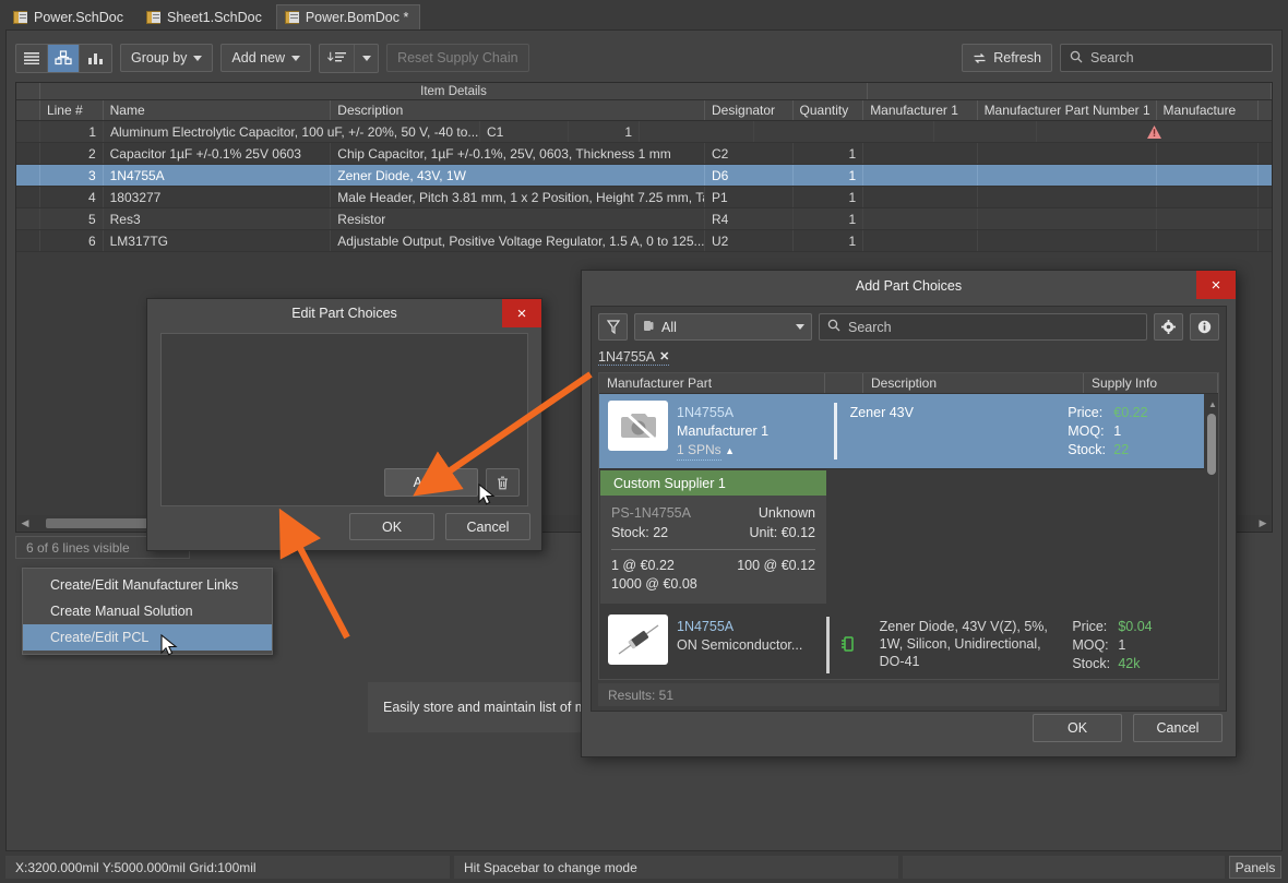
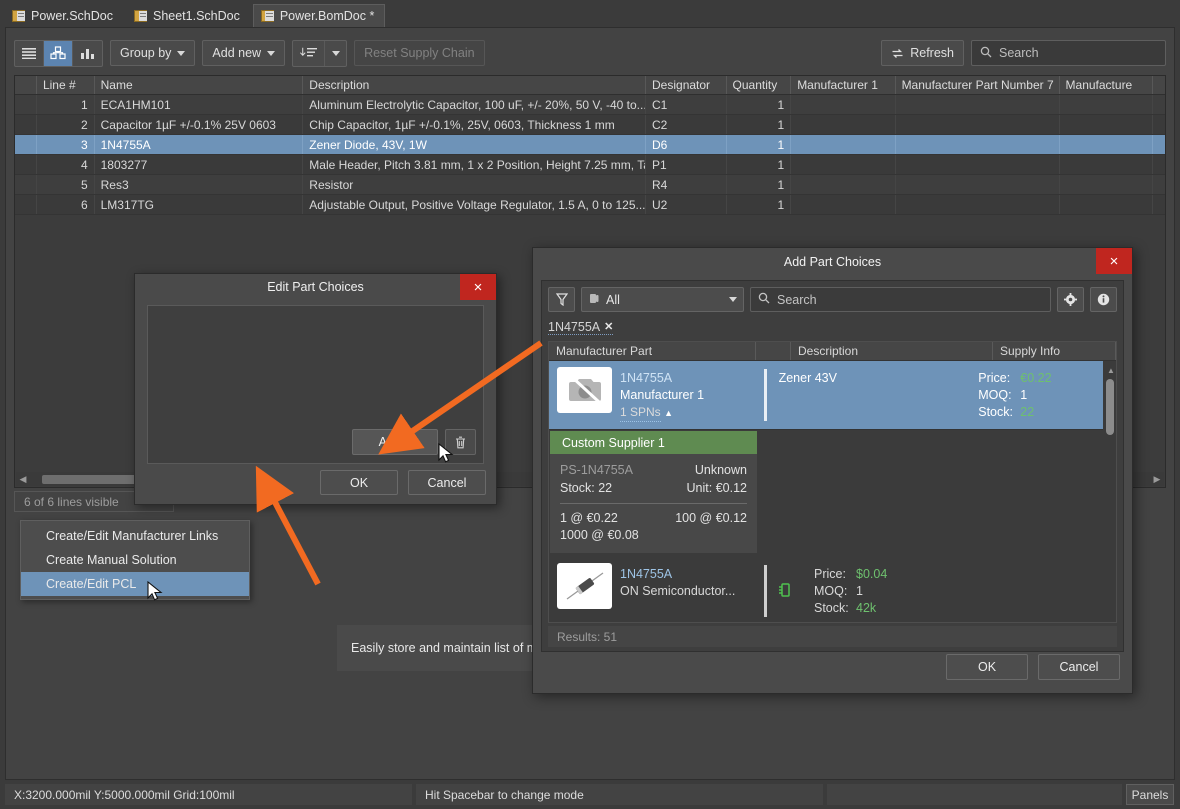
  Power.SchDoc
  Sheet1.SchDoc
  Power.BomDoc *
  Group by
  Add new
  Reset Supply Chain
  Refresh
  Search
- Item Details
  Line #
  Name
  Description
  Designator
  Quantity
  Manufacturer 1
- Manufacturer Part Number 1
+ Manufacturer Part Number 7
  Manufacture
  1
+ ECA1HM101
  Aluminum Electrolytic Capacitor, 100 uF, +/- 20%, 50 V, -40 to...
  C1
  1
  2
  Capacitor 1µF +/-0.1% 25V 0603
  Chip Capacitor, 1µF +/-0.1%, 25V, 0603, Thickness 1 mm
  C2
  1
  3
  1N4755A
  Zener Diode, 43V, 1W
  D6
  1
  4
  1803277
  Male Header, Pitch 3.81 mm, 1 x 2 Position, Height 7.25 mm, T
  P1
  1
  5
  Res3
  Resistor
  R4
  1
  6
  LM317TG
  Adjustable Output, Positive Voltage Regulator, 1.5 A, 0 to 125...
  U2
  1
  ◀
  ▶
  6 of 6 lines visible
  Easily store and maintain list of
  Create/Edit Manufacturer Links
  Create Manual Solution
  Create/Edit PCL
  Edit Part Choices
  ×
  Add...
  OK
  Cancel
  Add Part Choices
  ×
  All
  Search
  1N4755A
  ✕
  Manufacturer Part
  Description
  Supply Info
  1N4755A
  Manufacturer 1
  1 SPNs ▲
  Zener 43V
  Price: €0.22
  MOQ: 1
  Stock: 22
  Custom Supplier 1
  PS-1N4755A
  Unknown
  Stock: 22
  Unit: €0.12
  1 @ €0.22
  100 @ €0.12
  1000 @ €0.08
  1N4755A
  ON Semiconductor...
- Zener Diode, 43V V(Z), 5%, 1W, Silicon, Unidirectional, DO-41
  Price: $0.04
  MOQ: 1
  Stock: 42k
  ▲
  Results: 51
  OK
  Cancel
  X:3200.000mil Y:5000.000mil Grid:100mil
  Hit Spacebar to change mode
  Panels
